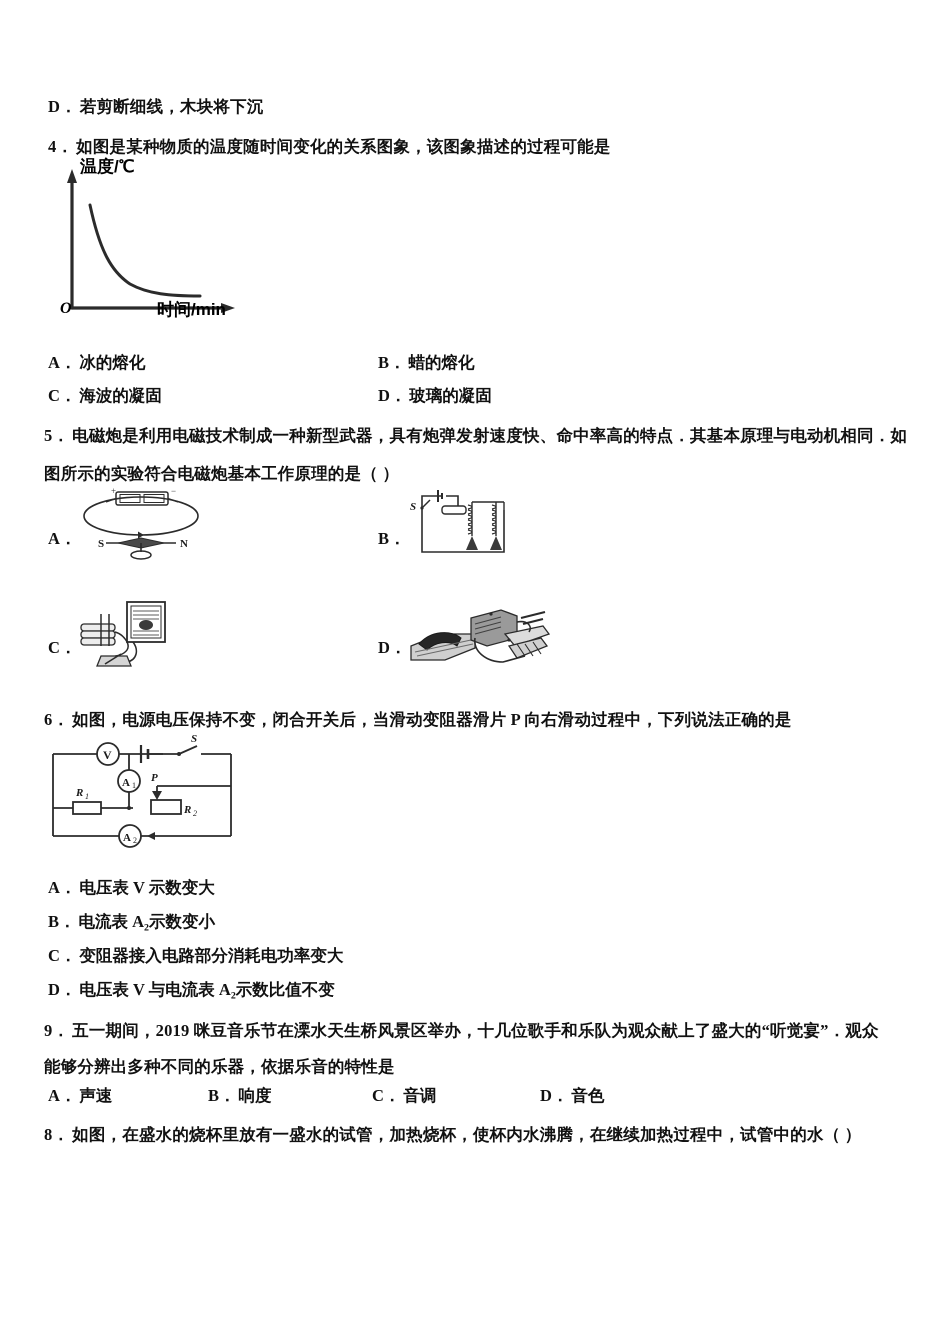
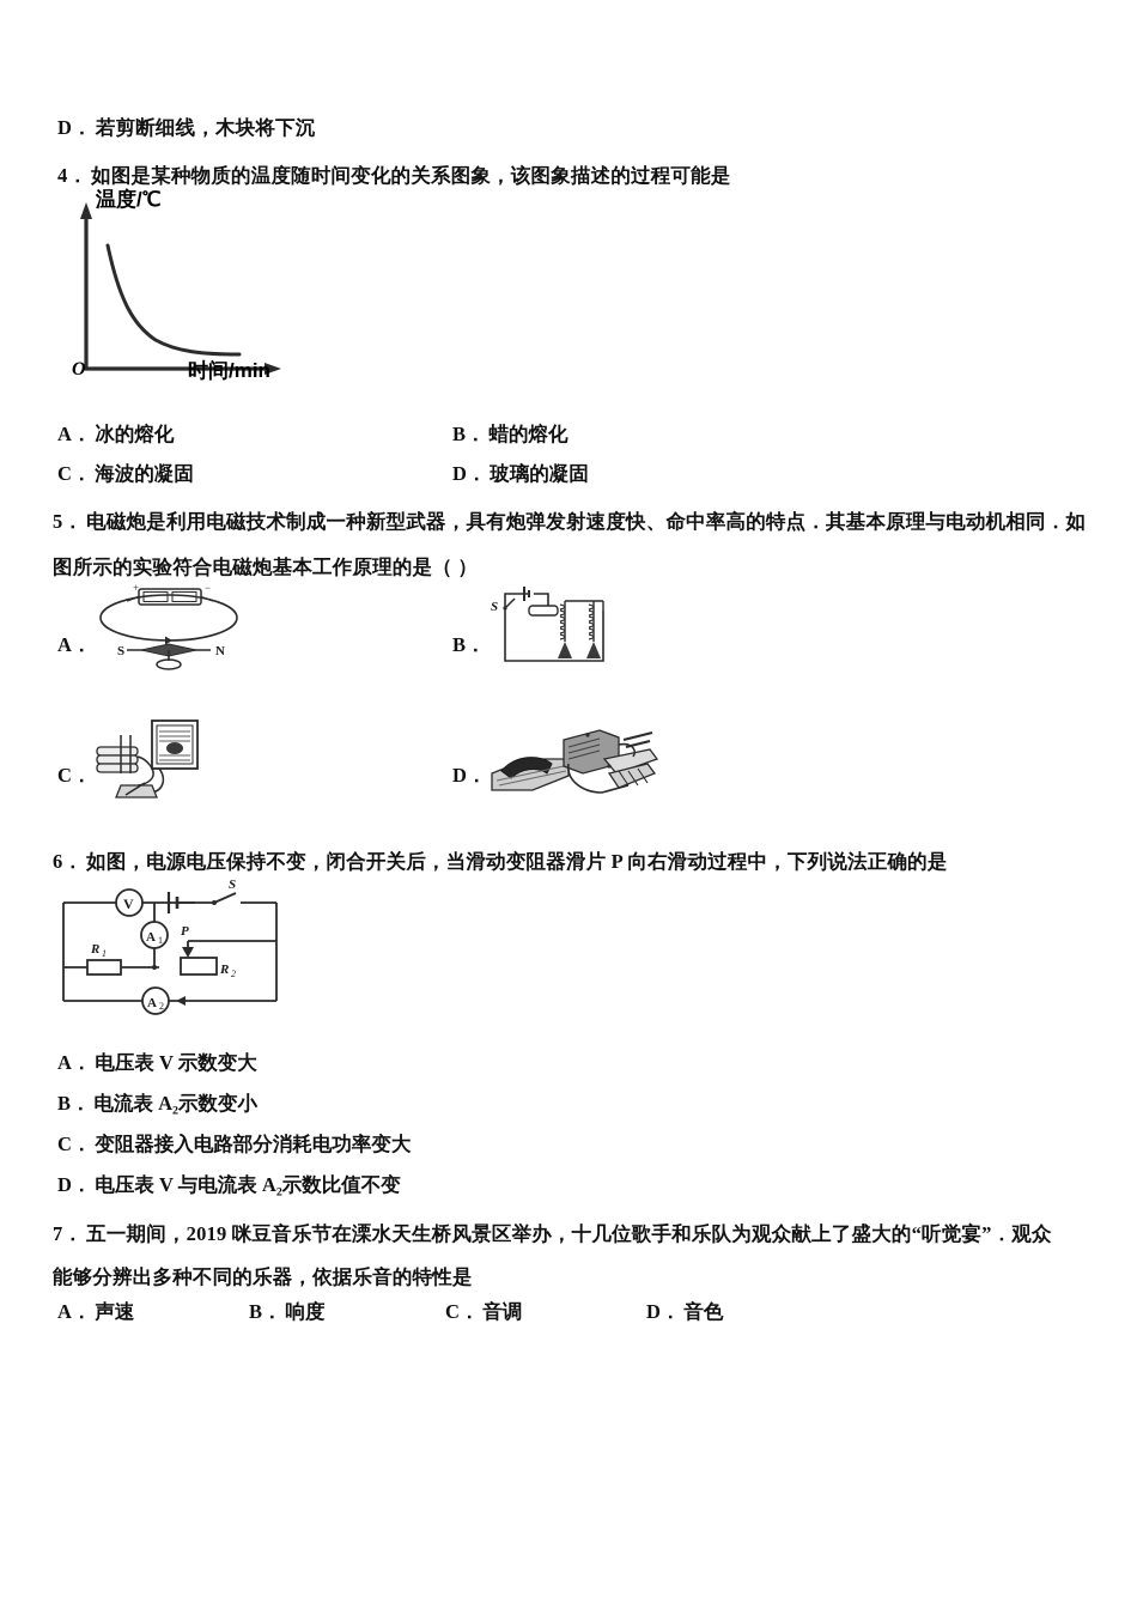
  D． 若剪断细线，木块将下沉
  4． 如图是某种物质的温度随时间变化的关系图象，该图象描述的过程可能是
  温度/℃
  时间/min
  O
  A． 冰的熔化
  B． 蜡的熔化
  C． 海波的凝固
  D． 玻璃的凝固
  5． 电磁炮是利用电磁技术制成一种新型武器，具有炮弹发射速度快、命中率高的特点．其基本原理与电动机相同．如
  图所示的实验符合电磁炮基本工作原理的是（ ）
  A．
  +
  −
  S
  N
  B．
  S
  C．
  D．
  6． 如图，电源电压保持不变，闭合开关后，当滑动变阻器滑片 P 向右滑动过程中，下列说法正确的是
  S
  V
  R
  1
  A
  1
  R
  2
  P
  A
  2
  A． 电压表 V 示数变大
  B． 电流表 A₂示数变小
  C． 变阻器接入电路部分消耗电功率变大
  D． 电压表 V 与电流表 A₂示数比值不变
- 9． 五一期间，2019 咪豆音乐节在溧水天生桥风景区举办，十几位歌手和乐队为观众献上了盛大的“听觉宴”．观众
+ 7． 五一期间，2019 咪豆音乐节在溧水天生桥风景区举办，十几位歌手和乐队为观众献上了盛大的“听觉宴”．观众
  能够分辨出多种不同的乐器，依据乐音的特性是
  A． 声速
  B． 响度
  C． 音调
  D． 音色
- 8． 如图，在盛水的烧杯里放有一盛水的试管，加热烧杯，使杯内水沸腾，在继续加热过程中，试管中的水（ ）
